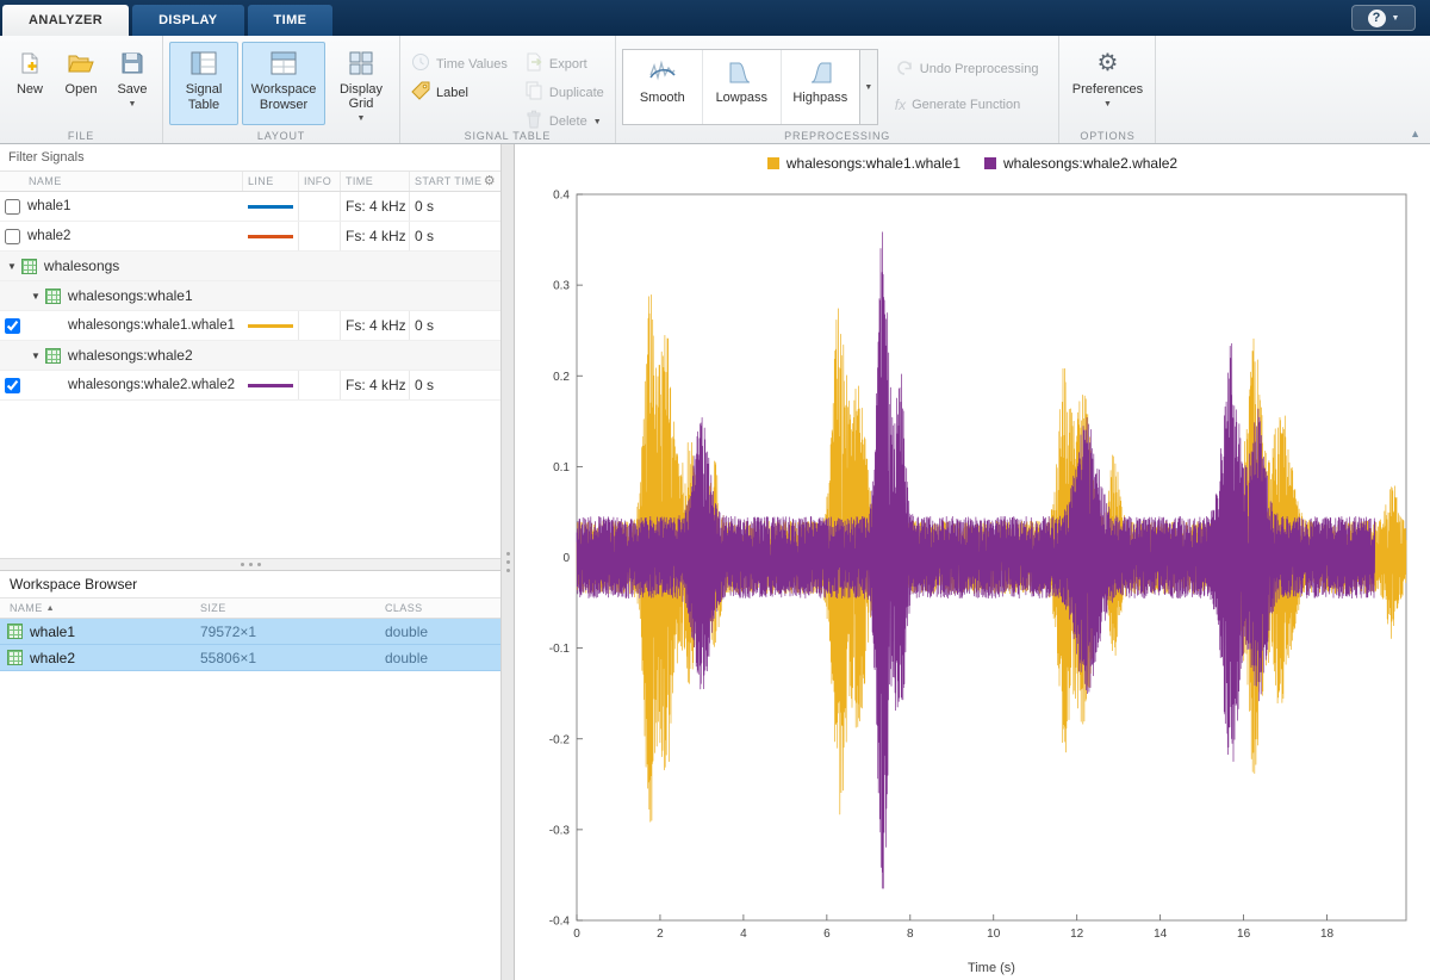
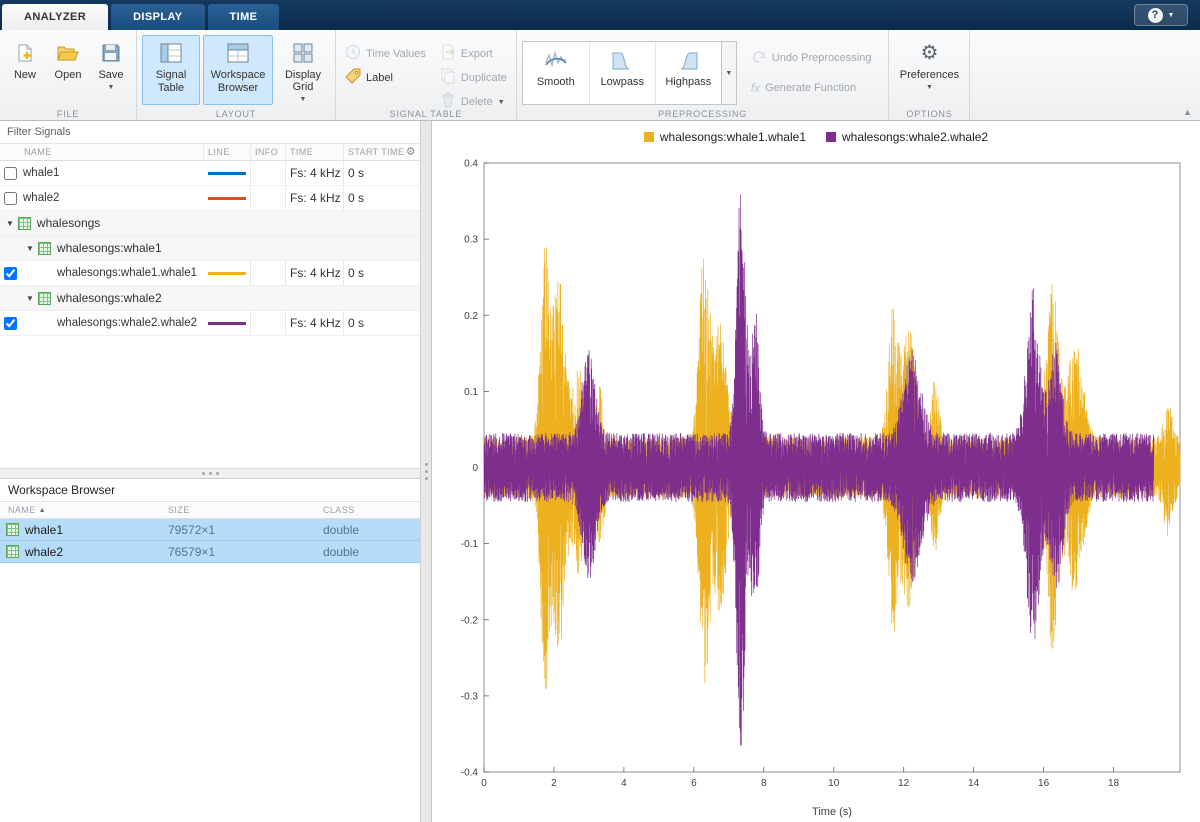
  ANALYZER
  DISPLAY
  TIME
  ?
  New
  Open
  Save
  FILE
  Signal Table
  Workspace Browser
  Display Grid
  LAYOUT
  Time Values
  Export
  Label
  Duplicate
  Delete
  SIGNAL TABLE
  Smooth
  Lowpass
  Highpass
  Undo Preprocessing
  fx
  Generate Function
  PREPROCESSING
  ⚙
  Preferences
  OPTIONS
  ▲
  Filter Signals
  NAME
  LINE
  INFO
  TIME
  START TIME
  ⚙
  whale1
  Fs: 4 kHz
  0 s
  whale2
  Fs: 4 kHz
  0 s
  ▼
  whalesongs
  ▼
  whalesongs:whale1
  whalesongs:whale1.whale1
  Fs: 4 kHz
  0 s
  ▼
  whalesongs:whale2
  whalesongs:whale2.whale2
  Fs: 4 kHz
  0 s
  Workspace Browser
  NAME
  SIZE
  CLASS
  whale1
  79572×1
  double
  whale2
- 55806×1
+ 76579×1
  double
  whalesongs:whale1.whale1
  whalesongs:whale2.whale2
  -0.4
  -0.3
  -0.2
  -0.1
  0
  0.1
  0.2
  0.3
  0.4
  0
  2
  4
  6
  8
  10
  12
  14
  16
  18
  Time (s)
